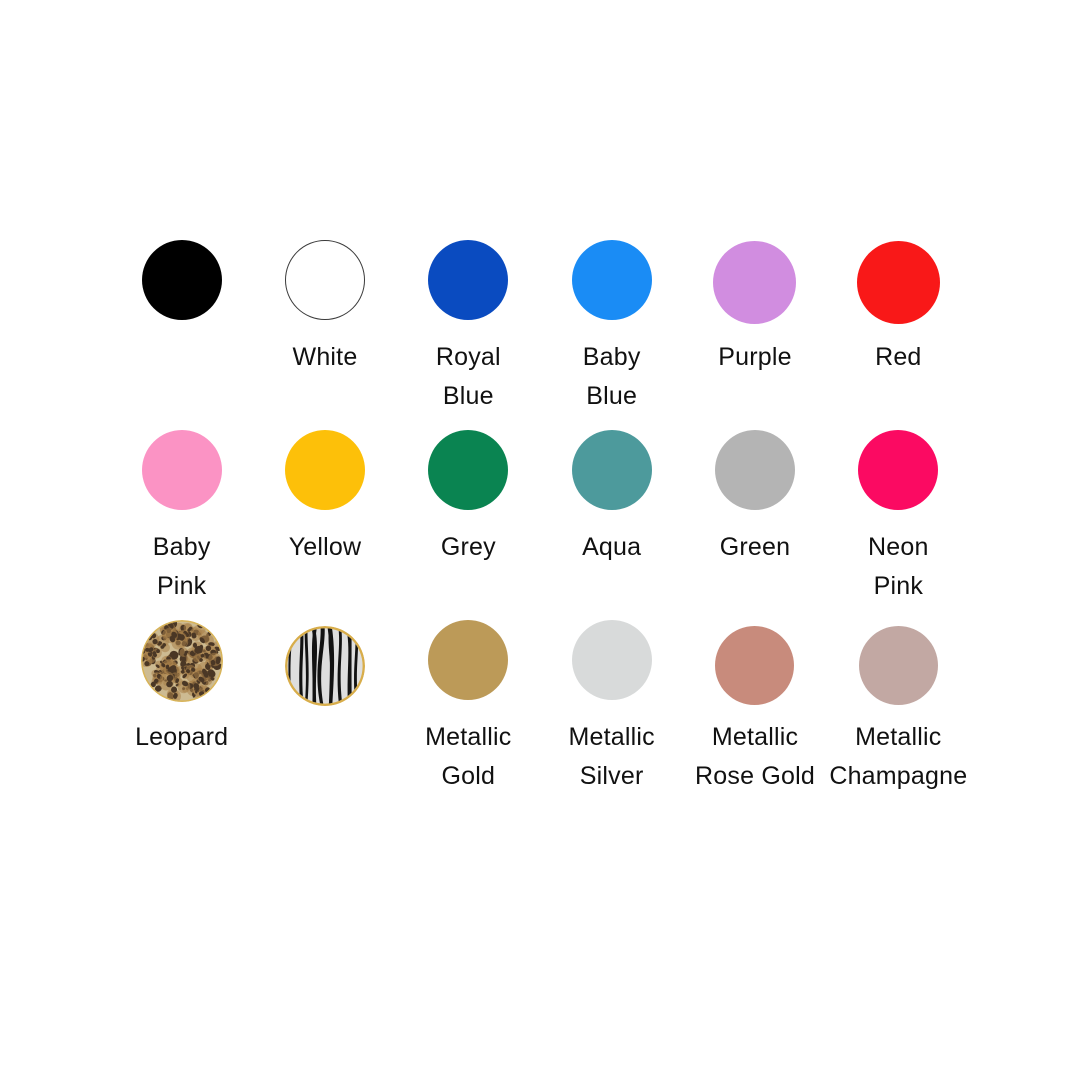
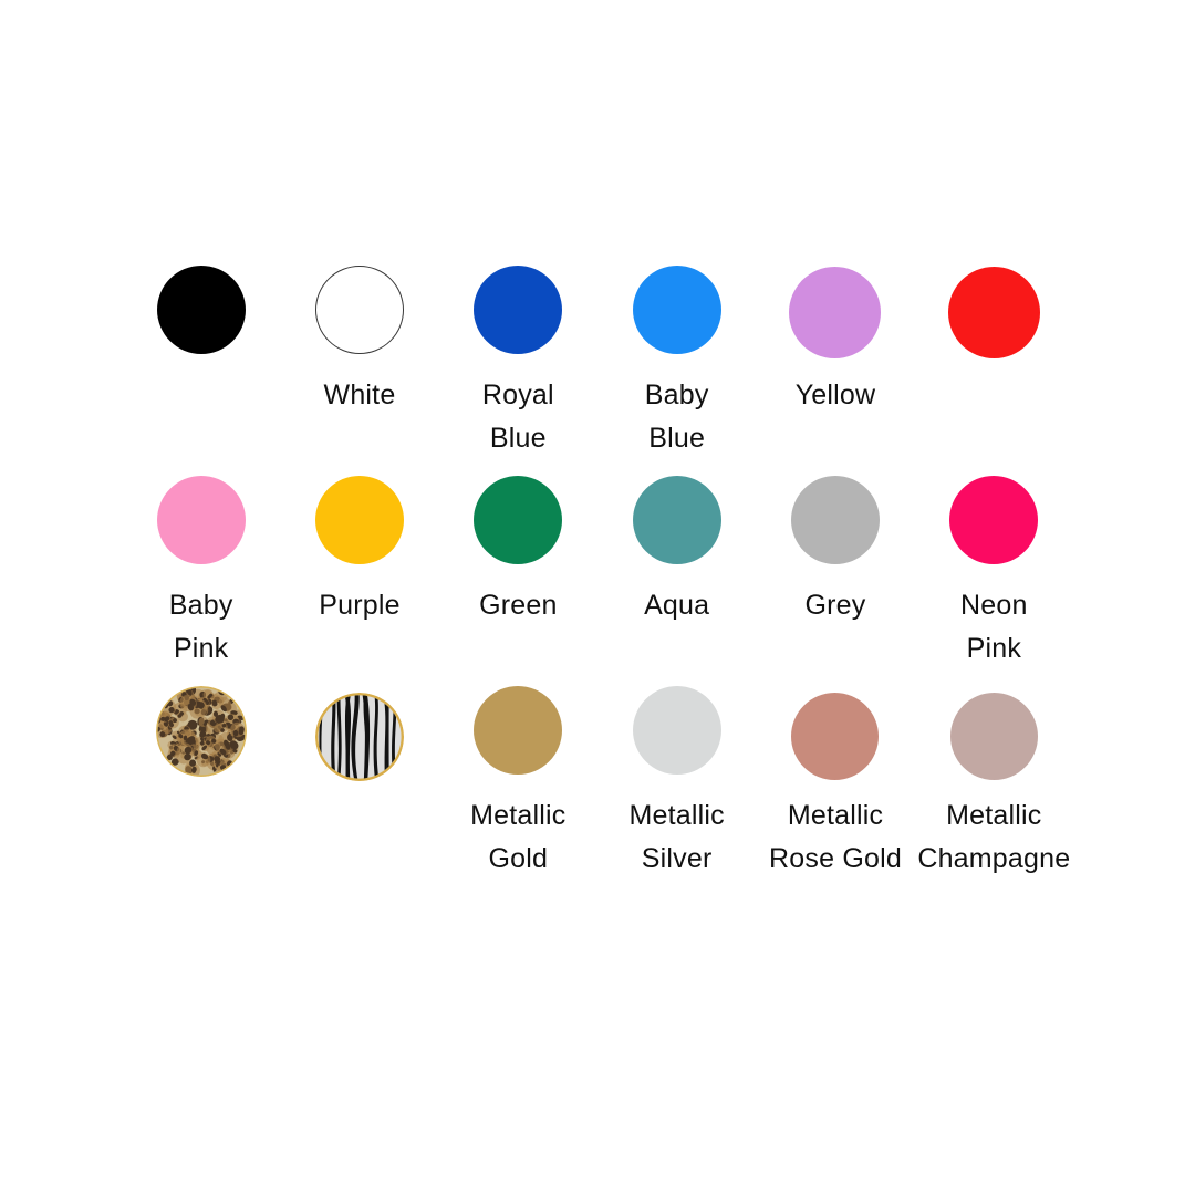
  White
  Royal
  Blue
  Baby
  Blue
- Purple
+ Yellow
- Red
  Baby
  Pink
- Yellow
+ Purple
- Grey
+ Green
  Aqua
- Green
+ Grey
  Neon
  Pink
- Leopard
  Metallic
  Gold
  Metallic
  Silver
  Metallic
  Rose Gold
  Metallic
  Champagne
